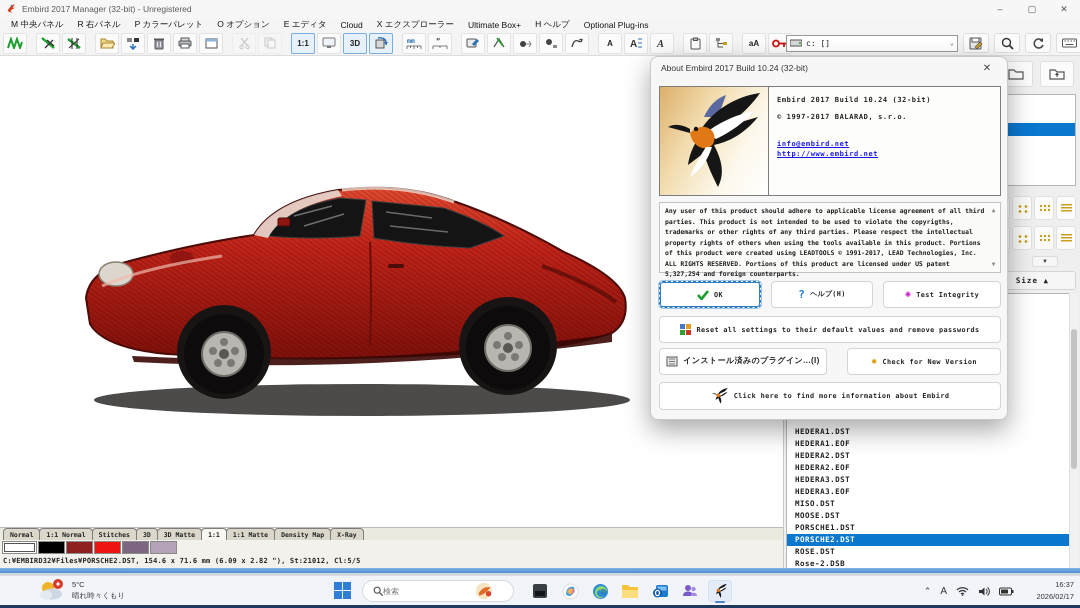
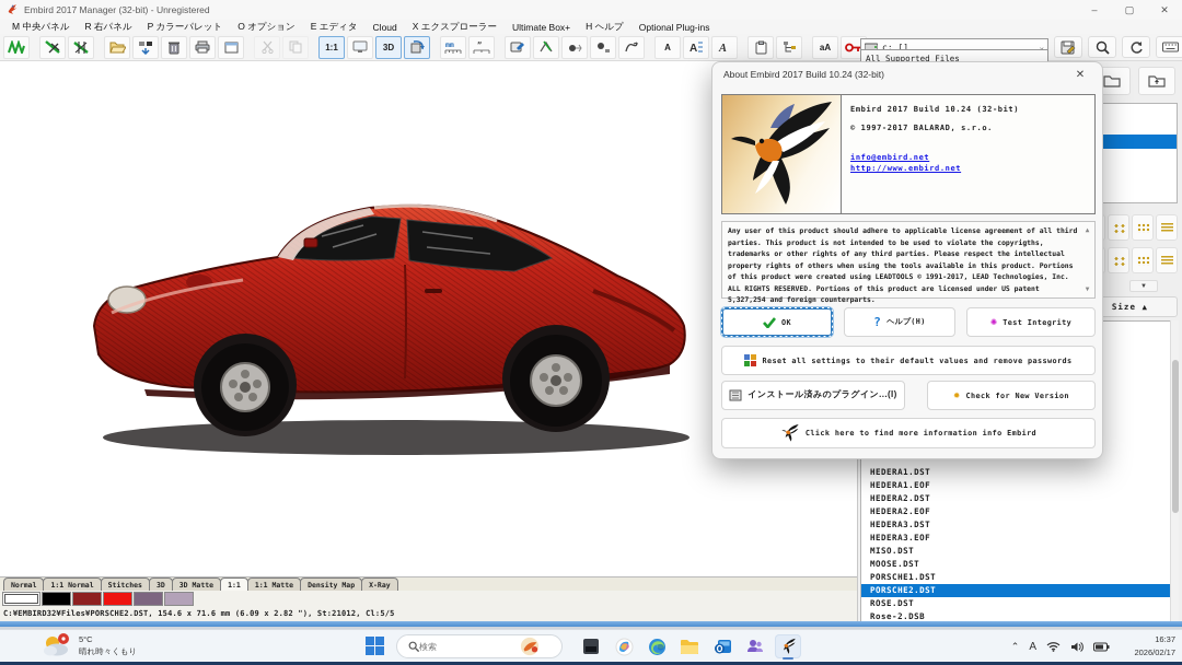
  Embird 2017 Manager (32-bit) - Unregistered
  –
  ▢
  ✕
  M 中央パネル
  R 右パネル
  P カラーパレット
  O オプション
  E エディタ
  Cloud
  X エクスプローラー
  Ultimate Box+
  H ヘルプ
  Optional Plug-ins
  1:1
  3D
  mm
  ”
  A
  A
  A
  aA
  c: []
  ⌄
+ All Supported Files
  Size ▲
  HEDERA1.DST
  HEDERA1.EOF
  HEDERA2.DST
  HEDERA2.EOF
  HEDERA3.DST
  HEDERA3.EOF
  MISO.DST
  MOOSE.DST
  PORSCHE1.DST
  PORSCHE2.DST
  ROSE.DST
  Rose-2.DSB
  Normal
  1:1 Normal
  Stitches
  3D
  3D Matte
  1:1
  1:1 Matte
  Density Map
  X-Ray
  C:¥EMBIRD32¥Files¥PORSCHE2.DST, 154.6 x 71.6 mm (6.09 x 2.82 "), St:21012, Cl:5/5
  About Embird 2017 Build 10.24 (32-bit)
  ✕
  Embird 2017 Build 10.24 (32-bit)
  © 1997-2017 BALARAD, s.r.o.
  info@embird.net
  http://www.embird.net
  Any user of this product should adhere to applicable license agreement of all third parties. This product is not intended to be used to violate the copyrigths, trademarks or other rights of any third parties. Please respect the intellectual property rights of others when using the tools available in this product. Portions of this product were created using LEADTOOLS © 1991-2017, LEAD Technologies, Inc. ALL RIGHTS RESERVED. Portions of this product are licensed under US patent 5,327,254 and foreign counterparts.
  OK
  ?
  ヘルプ(H)
  ✺
  Test Integrity
  Reset all settings to their default values and remove passwords
  インストール済みのプラグイン...(I)
  ✹
  Check for New Version
- Click here to find more information about Embird
+ Click here to find more information info Embird
  5°C
  晴れ時々くもり
  検索
  ⌃
  A
  16:37
  2026/02/17
